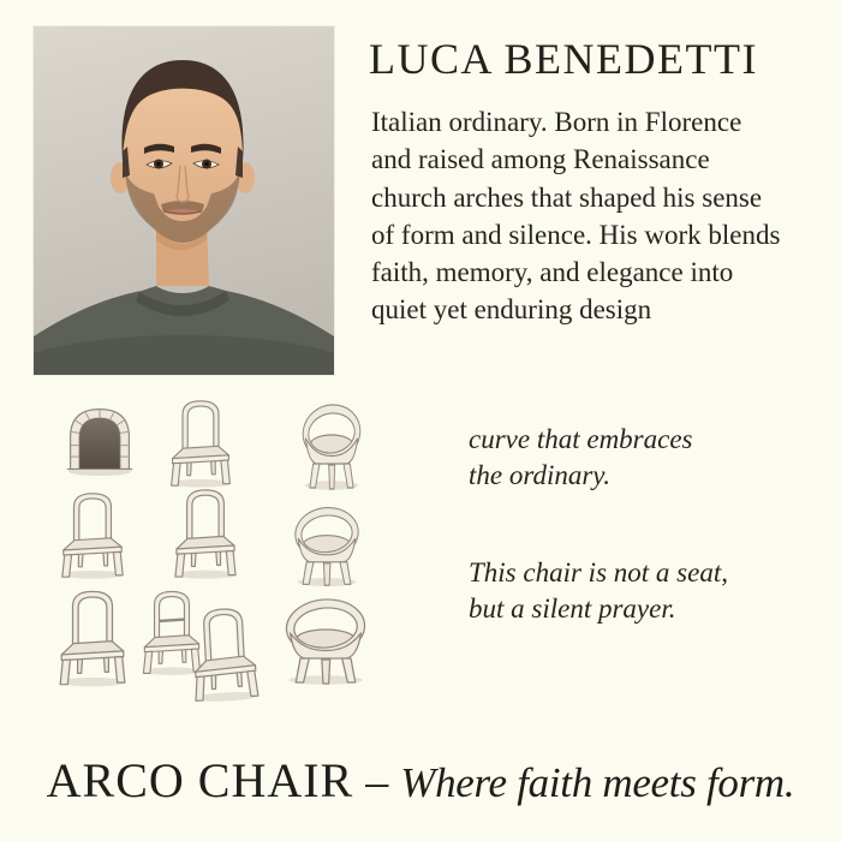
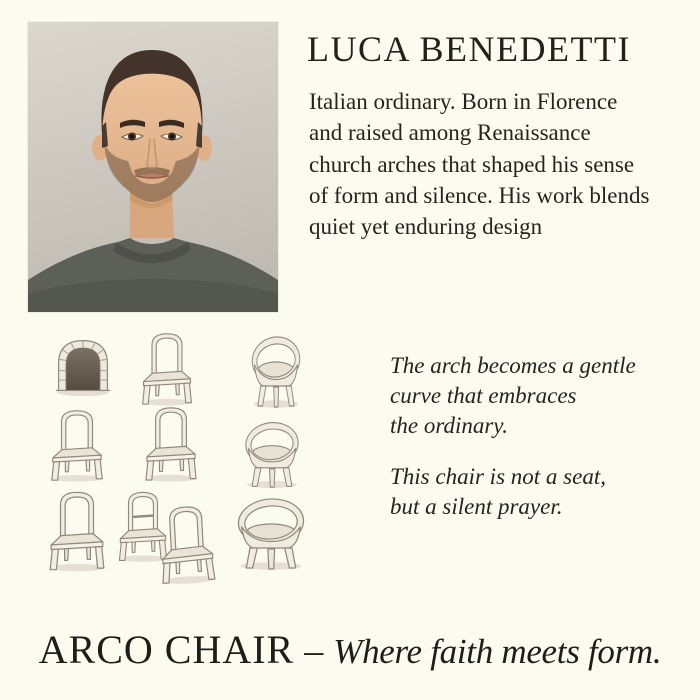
  LUCA BENEDETTI
  Italian ordinary. Born in Florence
  and raised among Renaissance
  church arches that shaped his sense
  of form and silence. His work blends
- faith, memory, and elegance into
  quiet yet enduring design
+ The arch becomes a gentle
  curve that embraces
  the ordinary.
  This chair is not a seat,
  but a silent prayer.
  ARCO CHAIR – Where faith meets form.
